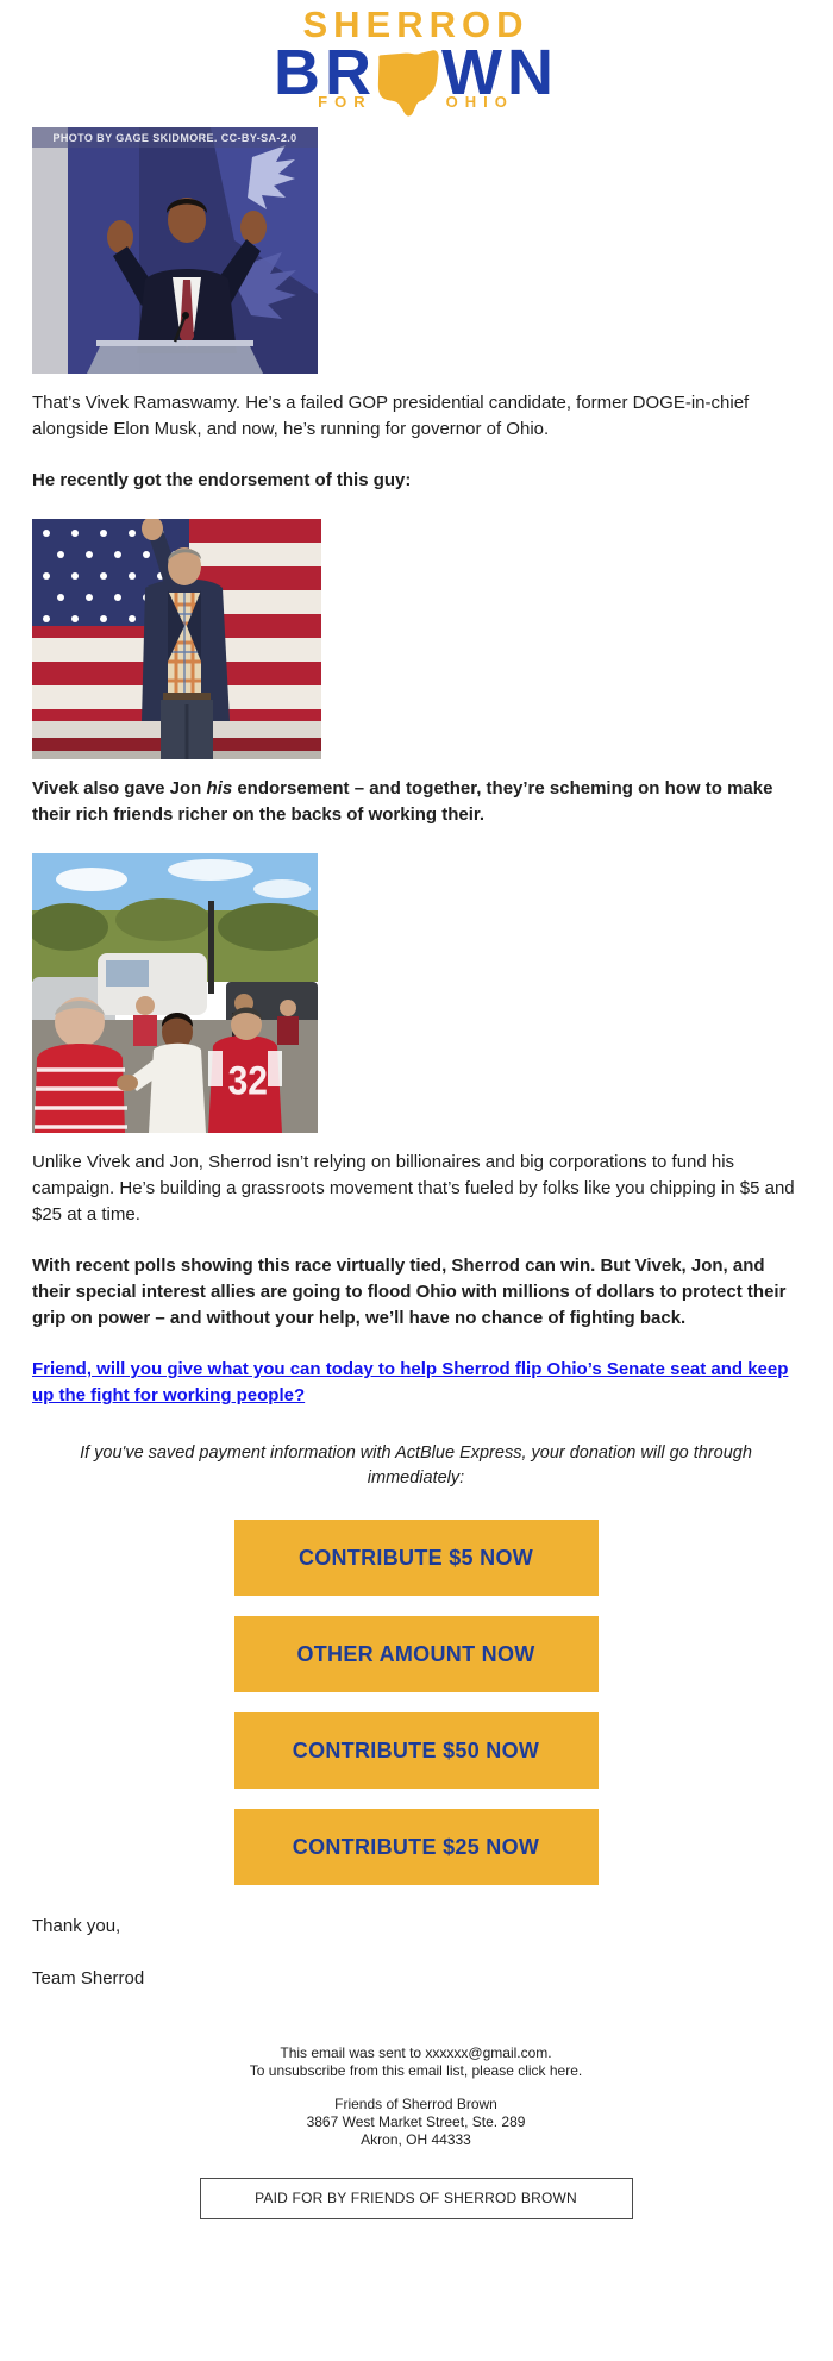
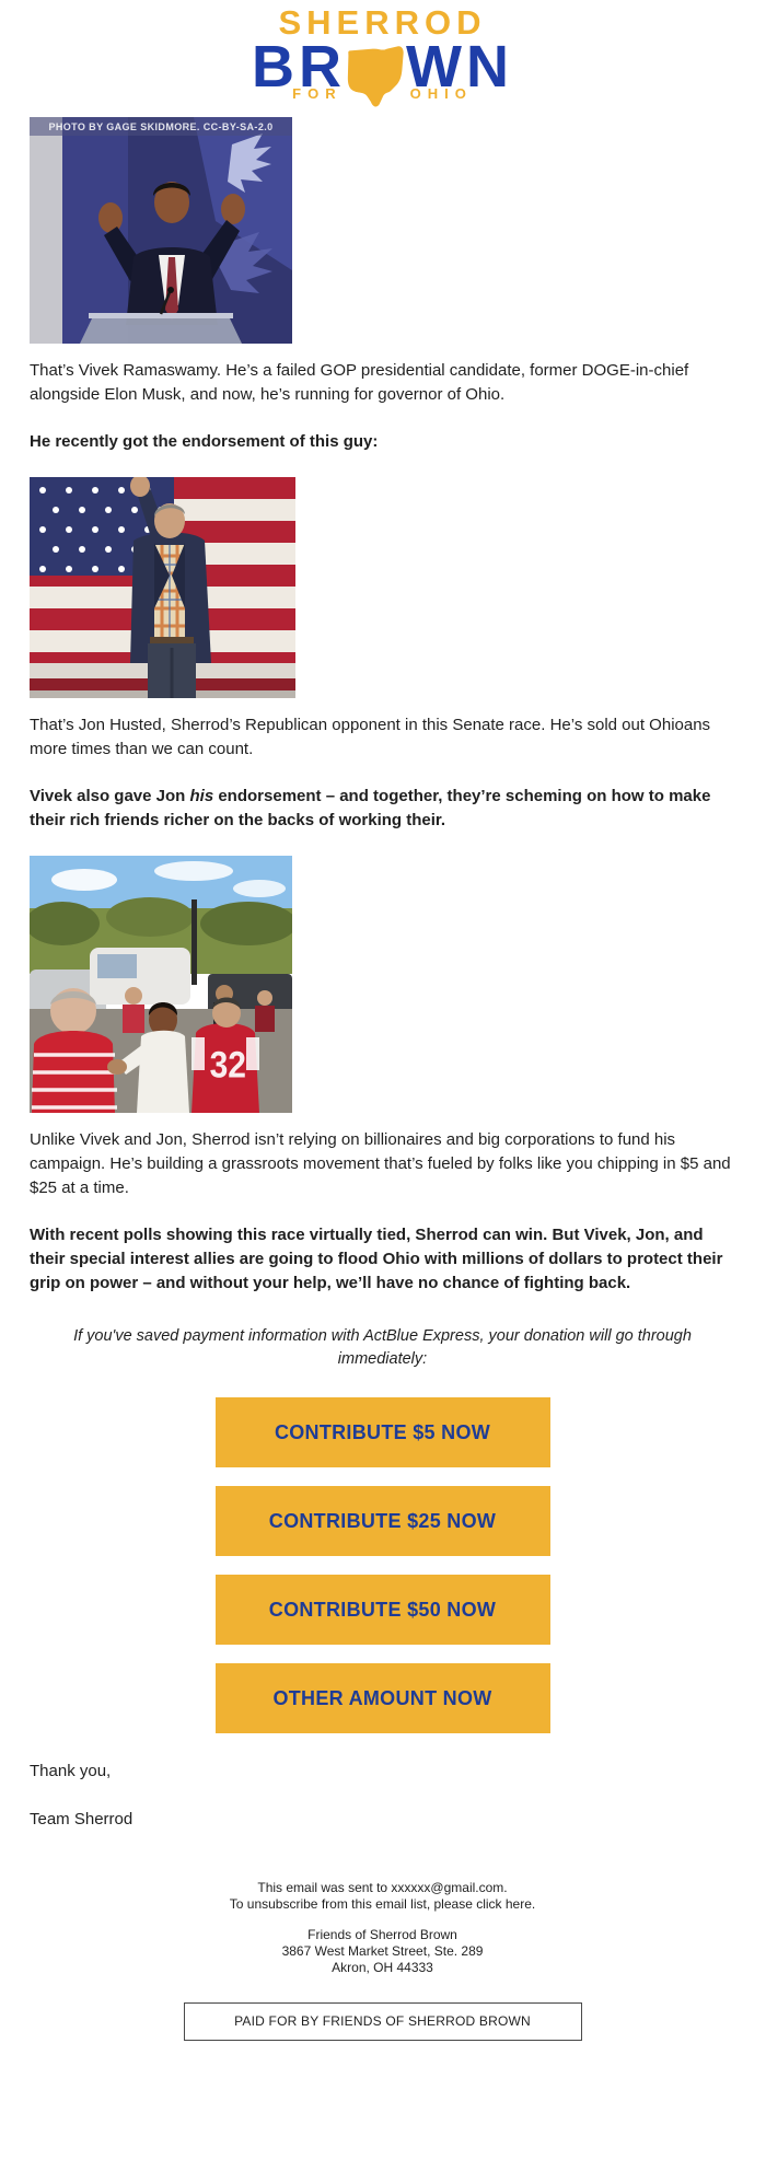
  SHERROD
  BR
  WN
  FOR
  OHIO
  PHOTO BY GAGE SKIDMORE. CC-BY-SA-2.0
  That’s Vivek Ramaswamy. He’s a failed GOP presidential candidate, former DOGE-in-chief alongside Elon Musk, and now, he’s running for governor of Ohio.
  He recently got the endorsement of this guy:
+ That’s Jon Husted, Sherrod’s Republican opponent in this Senate race. He’s sold out Ohioans more times than we can count.
  Vivek also gave Jon his endorsement – and together, they’re scheming on how to make their rich friends richer on the backs of working their.
  32
  Unlike Vivek and Jon, Sherrod isn’t relying on billionaires and big corporations to fund his campaign. He’s building a grassroots movement that’s fueled by folks like you chipping in $5 and $25 at a time.
  With recent polls showing this race virtually tied, Sherrod can win. But Vivek, Jon, and their special interest allies are going to flood Ohio with millions of dollars to protect their grip on power – and without your help, we’ll have no chance of fighting back.
- Friend, will you give what you can today to help Sherrod flip Ohio’s Senate seat and keep up the fight for working people?
  If you've saved payment information with ActBlue Express, your donation will go through immediately:
  CONTRIBUTE $5 NOW
- OTHER AMOUNT NOW
+ CONTRIBUTE $25 NOW
  CONTRIBUTE $50 NOW
- CONTRIBUTE $25 NOW
+ OTHER AMOUNT NOW
  Thank you,
  Team Sherrod
  This email was sent to xxxxxx@gmail.com.
  To unsubscribe from this email list, please click here.
  Friends of Sherrod Brown
  3867 West Market Street, Ste. 289
  Akron, OH 44333
  PAID FOR BY FRIENDS OF SHERROD BROWN
